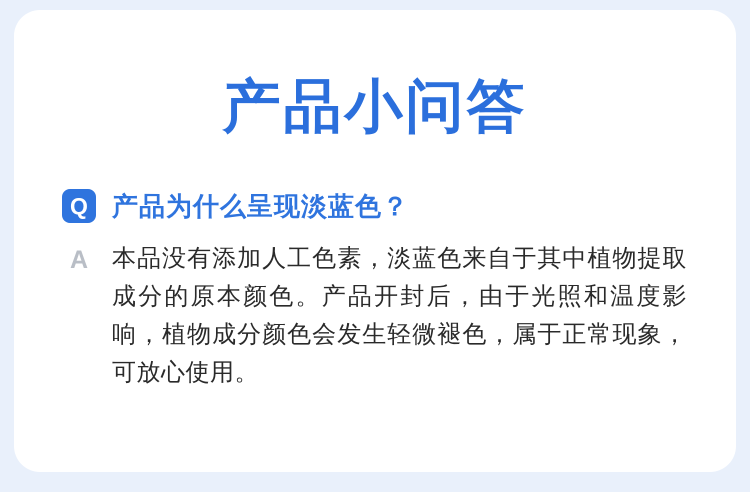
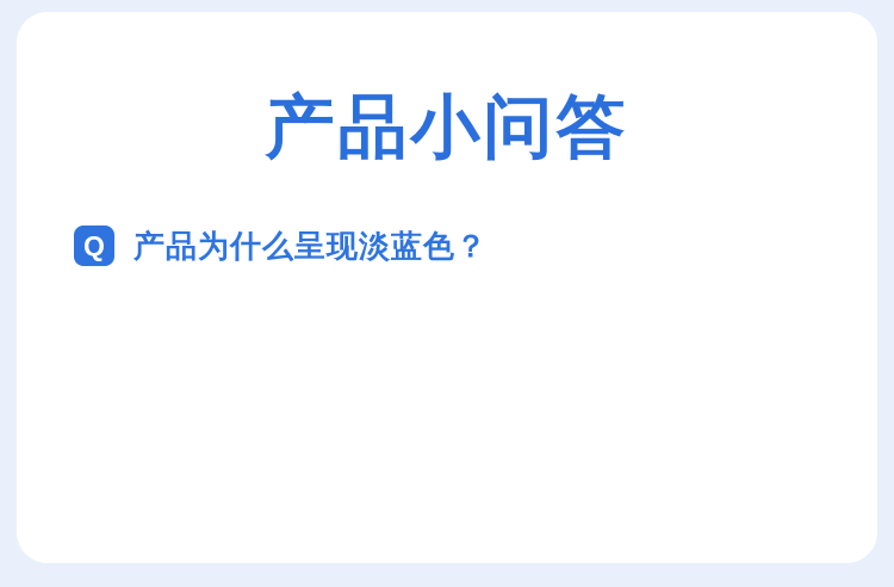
  产品小问答
  Q
  产品为什么呈现淡蓝色？
- A
- 本品没有添加人工色素，淡蓝色来自于其中植物提取成分的原本颜色。产品开封后，由于光照和温度影响，植物成分颜色会发生轻微褪色，属于正常现象，可放心使用。
